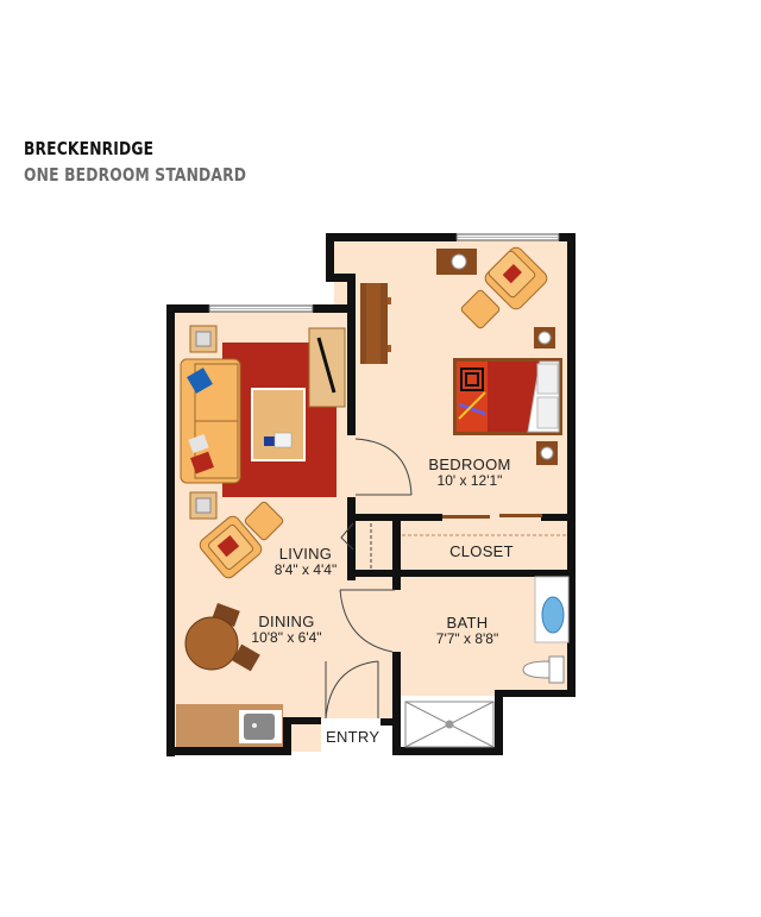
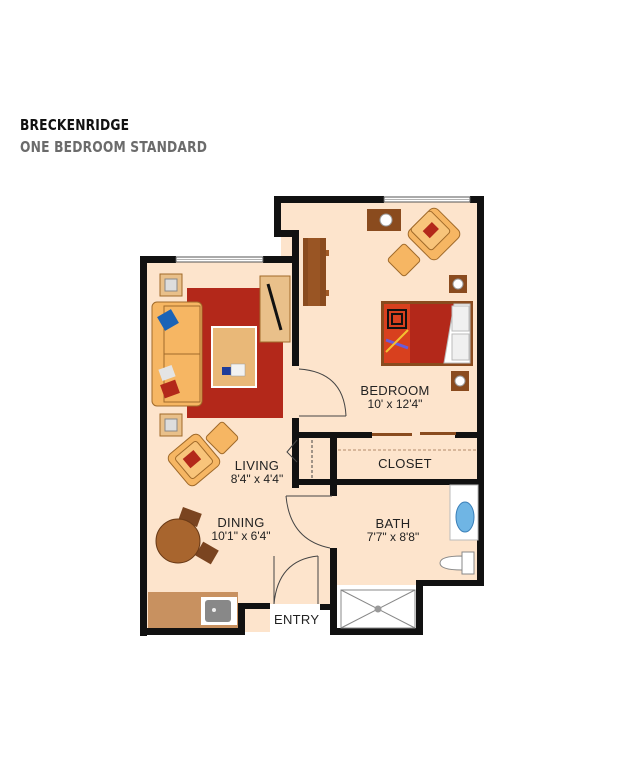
  BRECKENRIDGE
  ONE BEDROOM STANDARD
  BEDROOM
- 10' x 12'1"
+ 10' x 12'4"
  LIVING
  8'4" x 4'4"
  DINING
- 10'8" x 6'4"
+ 10'1" x 6'4"
  BATH
  7'7" x 8'8"
  CLOSET
  ENTRY
